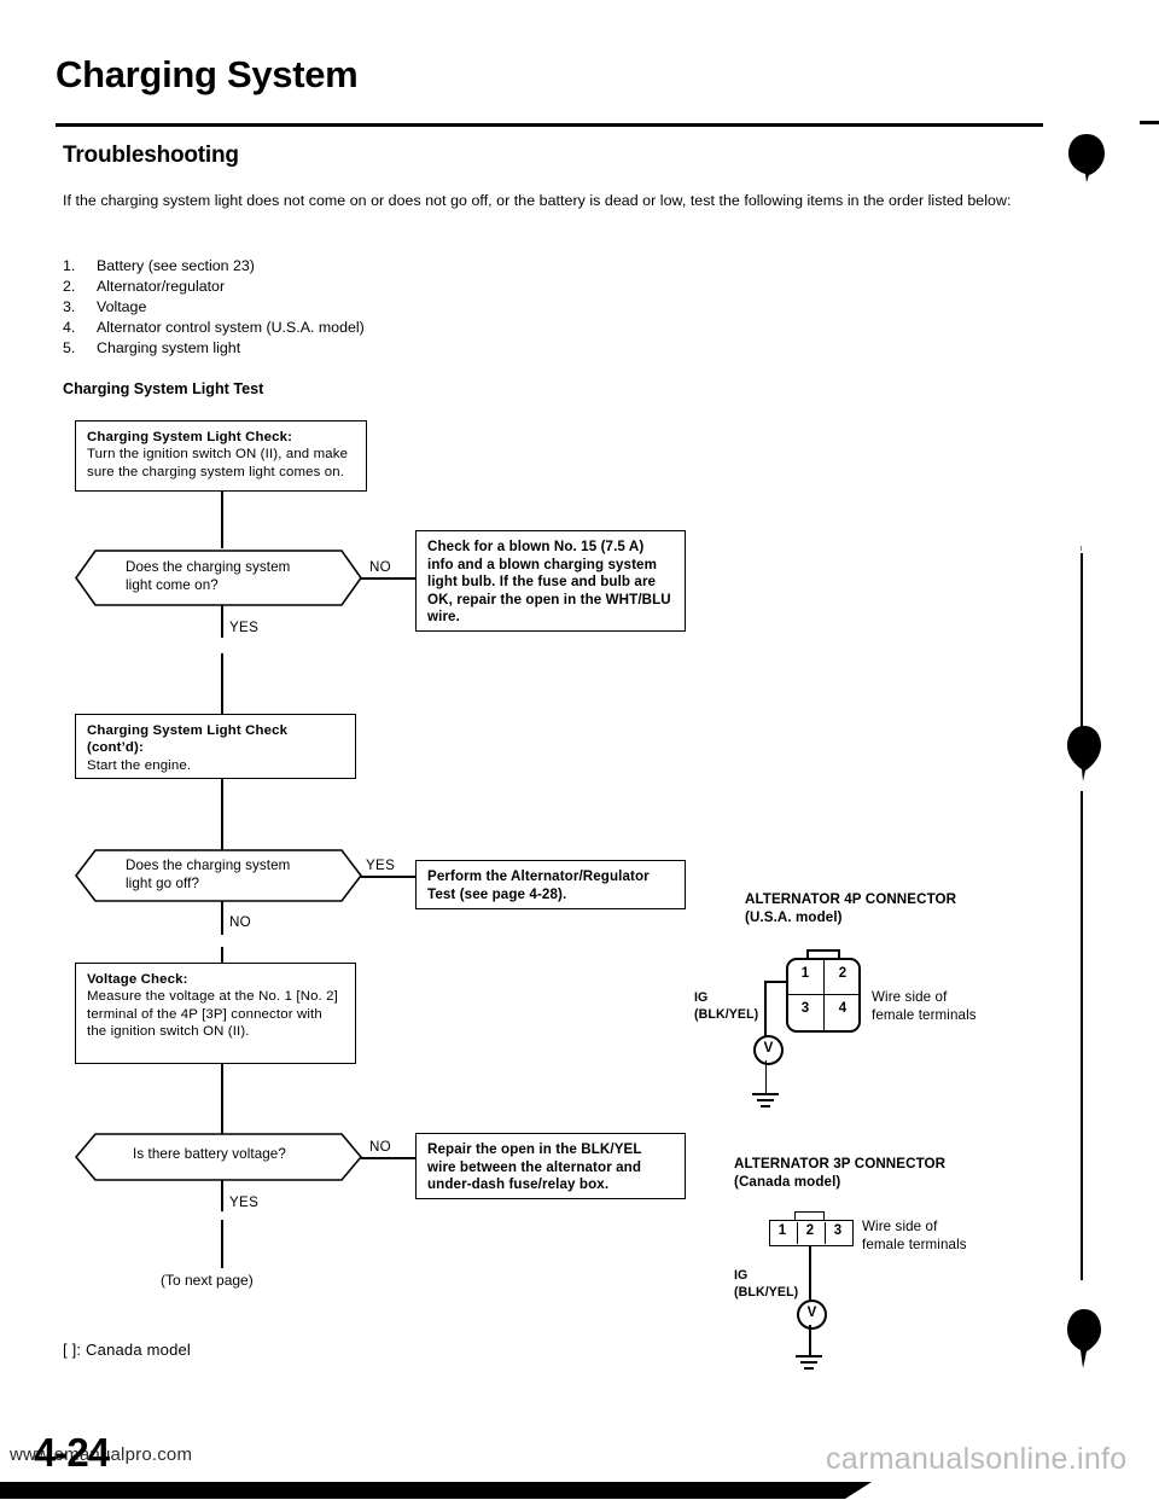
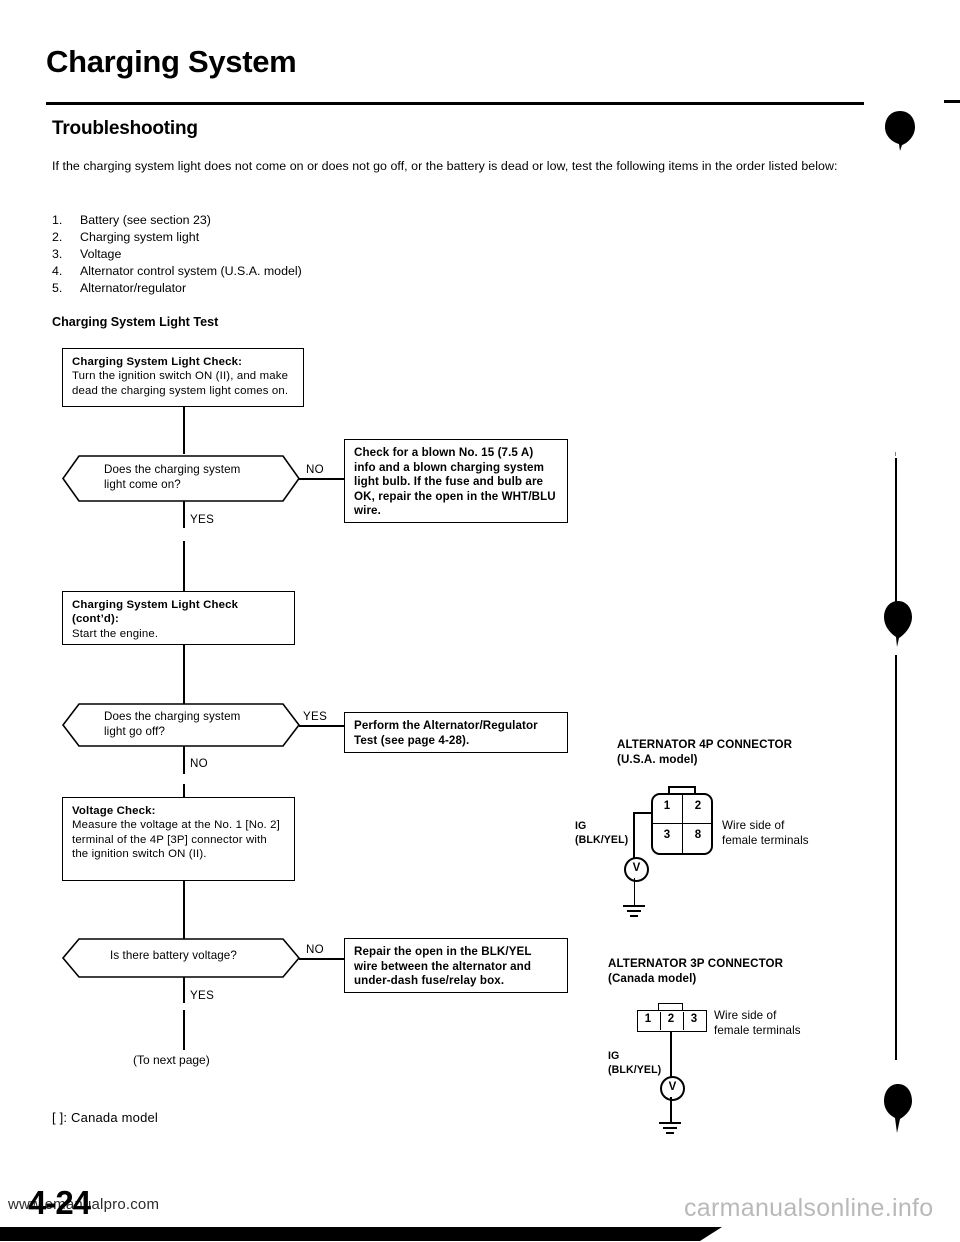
  Charging System
  Troubleshooting
  If the charging system light does not come on or does not go off, or the battery is dead or low, test the following items in the order listed below:
  1.
  Battery (see section 23)
  2.
- Alternator/regulator
+ Charging system light
  3.
  Voltage
  4.
  Alternator control system (U.S.A. model)
  5.
- Charging system light
+ Alternator/regulator
  Charging System Light Test
  Charging System Light Check:
- Turn the ignition switch ON (II), and make sure the charging system light comes on.
+ Turn the ignition switch ON (II), and make dead the charging system light comes on.
  Does the charging system
  light come on?
  NO
  YES
  Check for a blown No. 15 (7.5 A) info and a blown charging system light bulb. If the fuse and bulb are OK, repair the open in the WHT/BLU wire.
  Charging System Light Check
  (cont’d):
  Start the engine.
  Does the charging system
  light go off?
  YES
  NO
  Perform the Alternator/Regulator Test (see page 4-28).
  Voltage Check:
  Measure the voltage at the No. 1 [No. 2] terminal of the 4P [3P] connector with the ignition switch ON (II).
  Is there battery voltage?
  NO
  YES
  Repair the open in the BLK/YEL wire between the alternator and under-dash fuse/relay box.
  (To next page)
  [ ]: Canada model
  ALTERNATOR 4P CONNECTOR
  (U.S.A. model)
  1
  2
  3
- 4
+ 8
  Wire side of
  female terminals
  IG
  (BLK/YEL)
  V
  ALTERNATOR 3P CONNECTOR
  (Canada model)
  1
  2
  3
  Wire side of
  female terminals
  IG
  (BLK/YEL)
  V
  www.emanualpro.com
  4-24
  carmanualsonline.info
